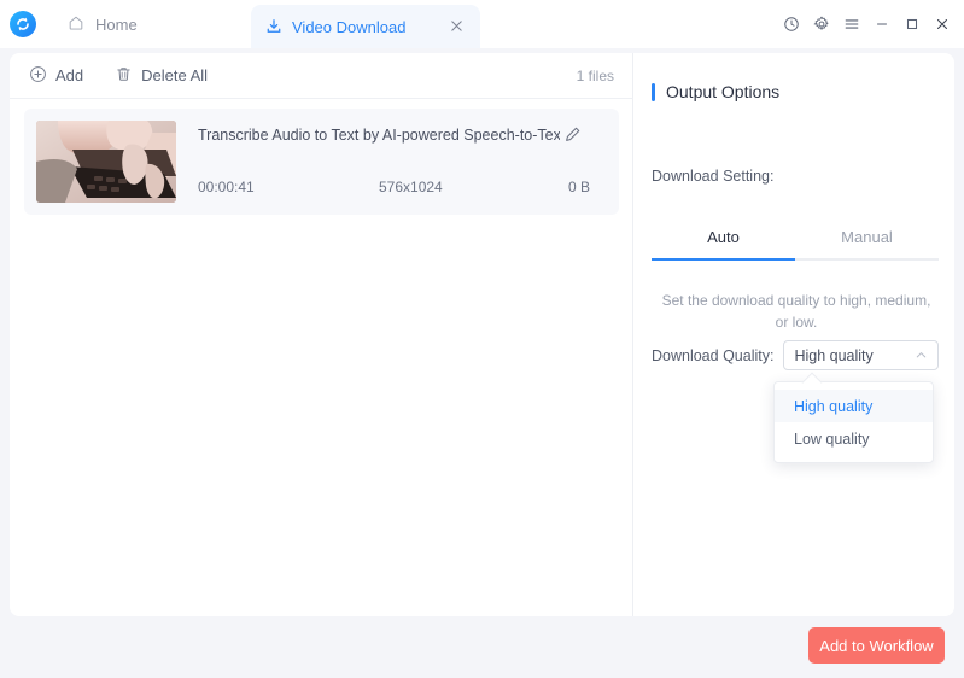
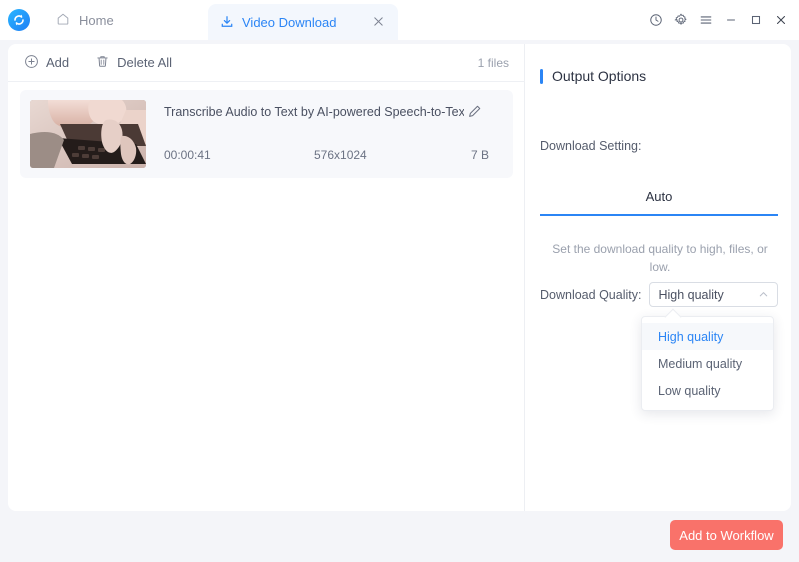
  Home
  Video Download
  Add
  Delete All
  1 files
  Transcribe Audio to Text by AI-powered Speech-to-Tex
  00:00:41
  576x1024
- 0 B
+ 7 B
  Output Options
  Download Setting:
  Auto
- Manual
- Set the download quality to high, medium, or low.
+ Set the download quality to high, files, or low.
  Download Quality:
  High quality
  High quality
+ Medium quality
  Low quality
  Add to Workflow
